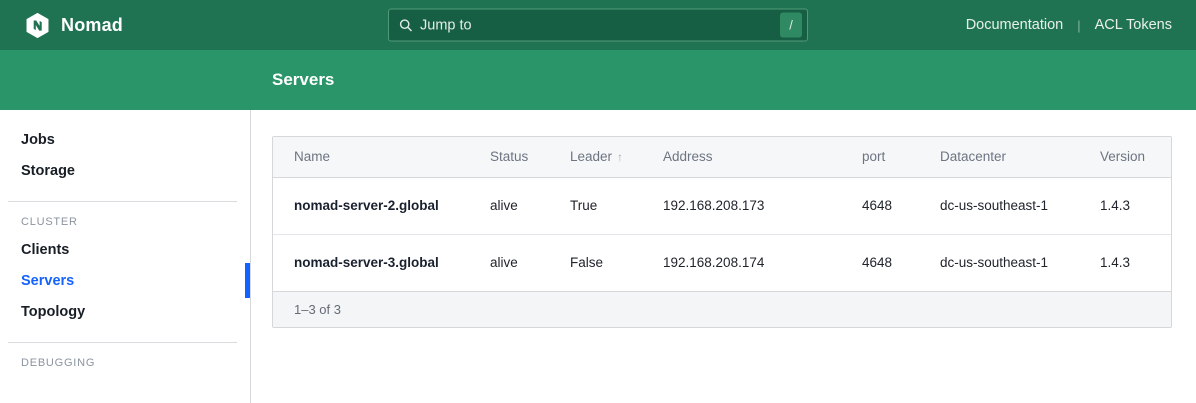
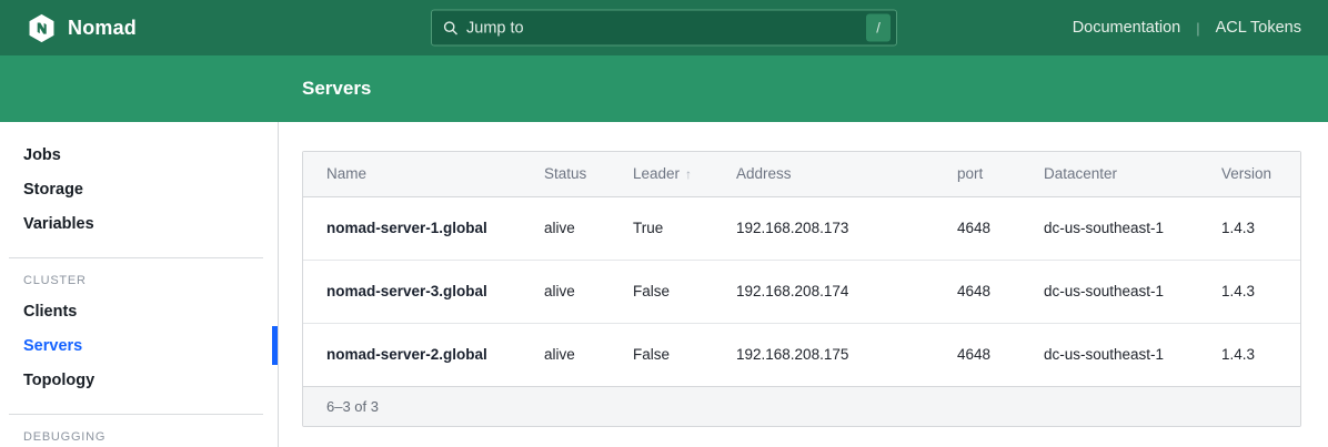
  Nomad
  Jump to
  /
  Documentation
  |
  ACL Tokens
  Servers
  Jobs
  Storage
+ Variables
  CLUSTER
  Clients
  Servers
  Topology
  DEBUGGING
  Name	Status	Leader ↑	Address	port	Datacenter	Version
- nomad-server-2.global	alive	True	192.168.208.173	4648	dc-us-southeast-1	1.4.3
+ nomad-server-1.global	alive	True	192.168.208.173	4648	dc-us-southeast-1	1.4.3
  nomad-server-3.global	alive	False	192.168.208.174	4648	dc-us-southeast-1	1.4.3
+ nomad-server-2.global	alive	False	192.168.208.175	4648	dc-us-southeast-1	1.4.3
- 1–3 of 3
+ 6–3 of 3
